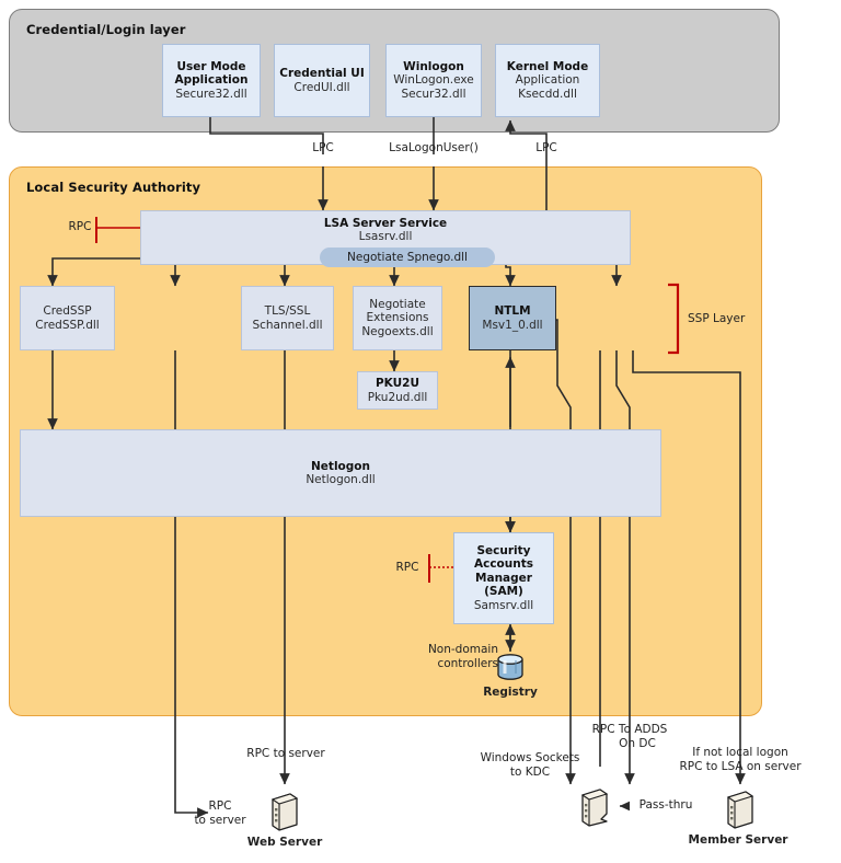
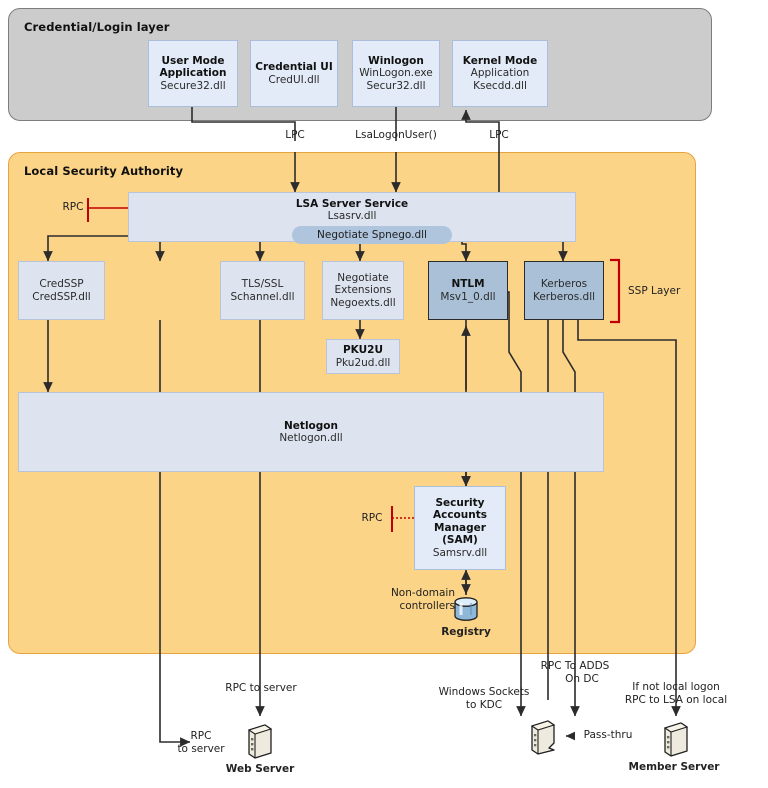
  Credential/Login layer
  Local Security Authority
  User Mode
  Application
  Secure32.dll
  Credential UI
  CredUI.dll
  Winlogon
  WinLogon.exe
  Secur32.dll
  Kernel Mode
  Application
  Ksecdd.dll
  LPC
  LsaLogonUser()
  LPC
  LSA Server Service
  Lsasrv.dll
  Negotiate Spnego.dll
  RPC
  CredSSP
  CredSSP.dll
  TLS/SSL
  Schannel.dll
  Negotiate
  Extensions
  Negoexts.dll
  NTLM
  Msv1_0.dll
+ Kerberos
+ Kerberos.dll
  SSP Layer
  PKU2U
  Pku2ud.dll
  Netlogon
  Netlogon.dll
  Security
  Accounts
  Manager
  (SAM)
  Samsrv.dll
  RPC
  Non-domain
  controllers
  Registry
  RPC to server
  RPC
  to server
  Windows Sockets
  to KDC
  RPC To ADDS
  On DC
  If not local logon
- RPC to LSA on server
+ RPC to LSA on local
  Pass-thru
  Web Server
  Member Server
